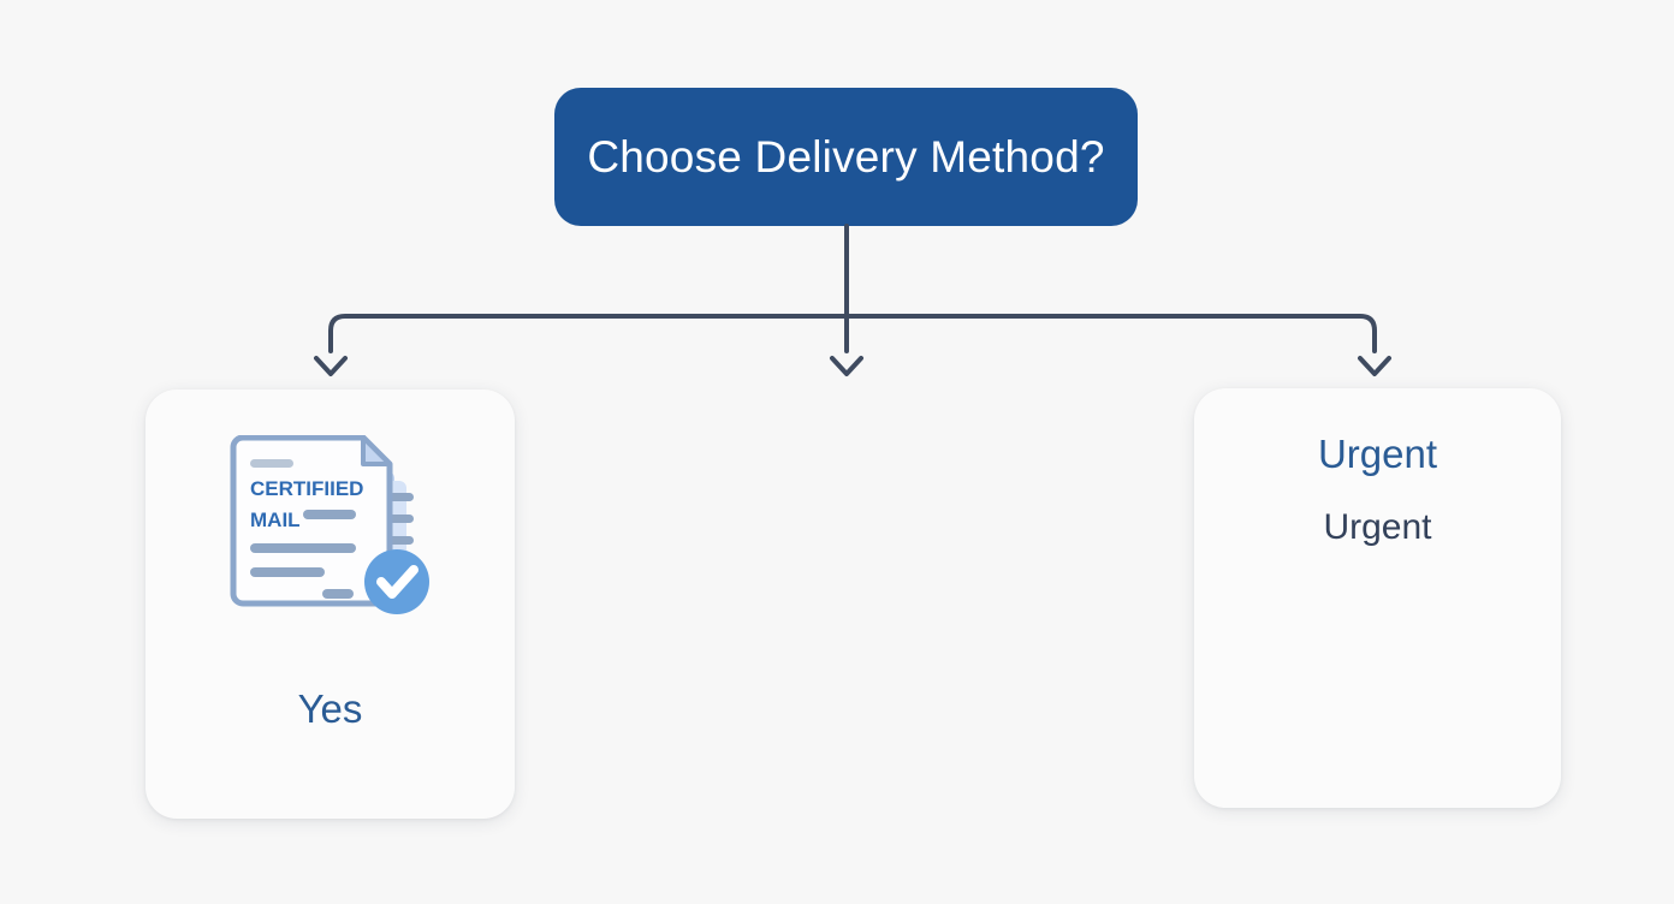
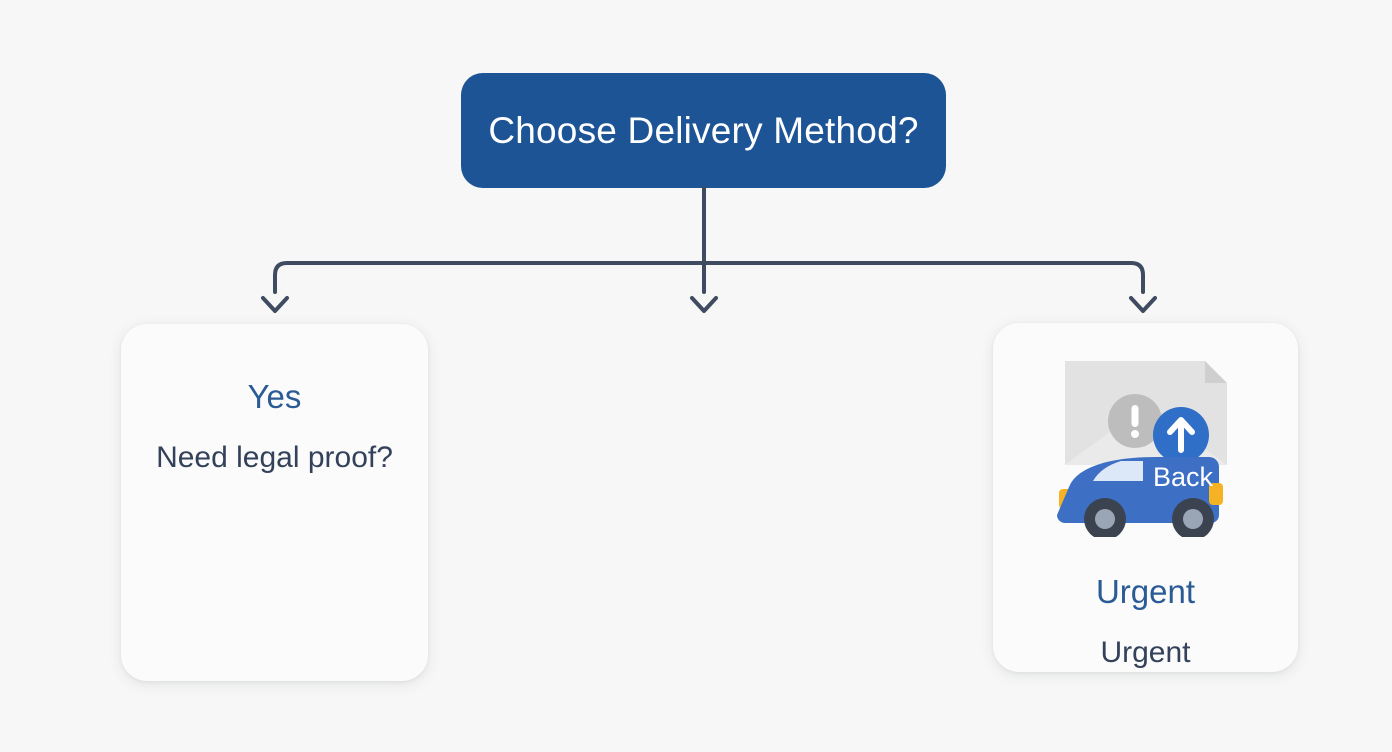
  Choose Delivery Method?
- CERTIFIIED
- MAIL
  Yes
+ Need legal proof?
+ Back
  Urgent
  Urgent
